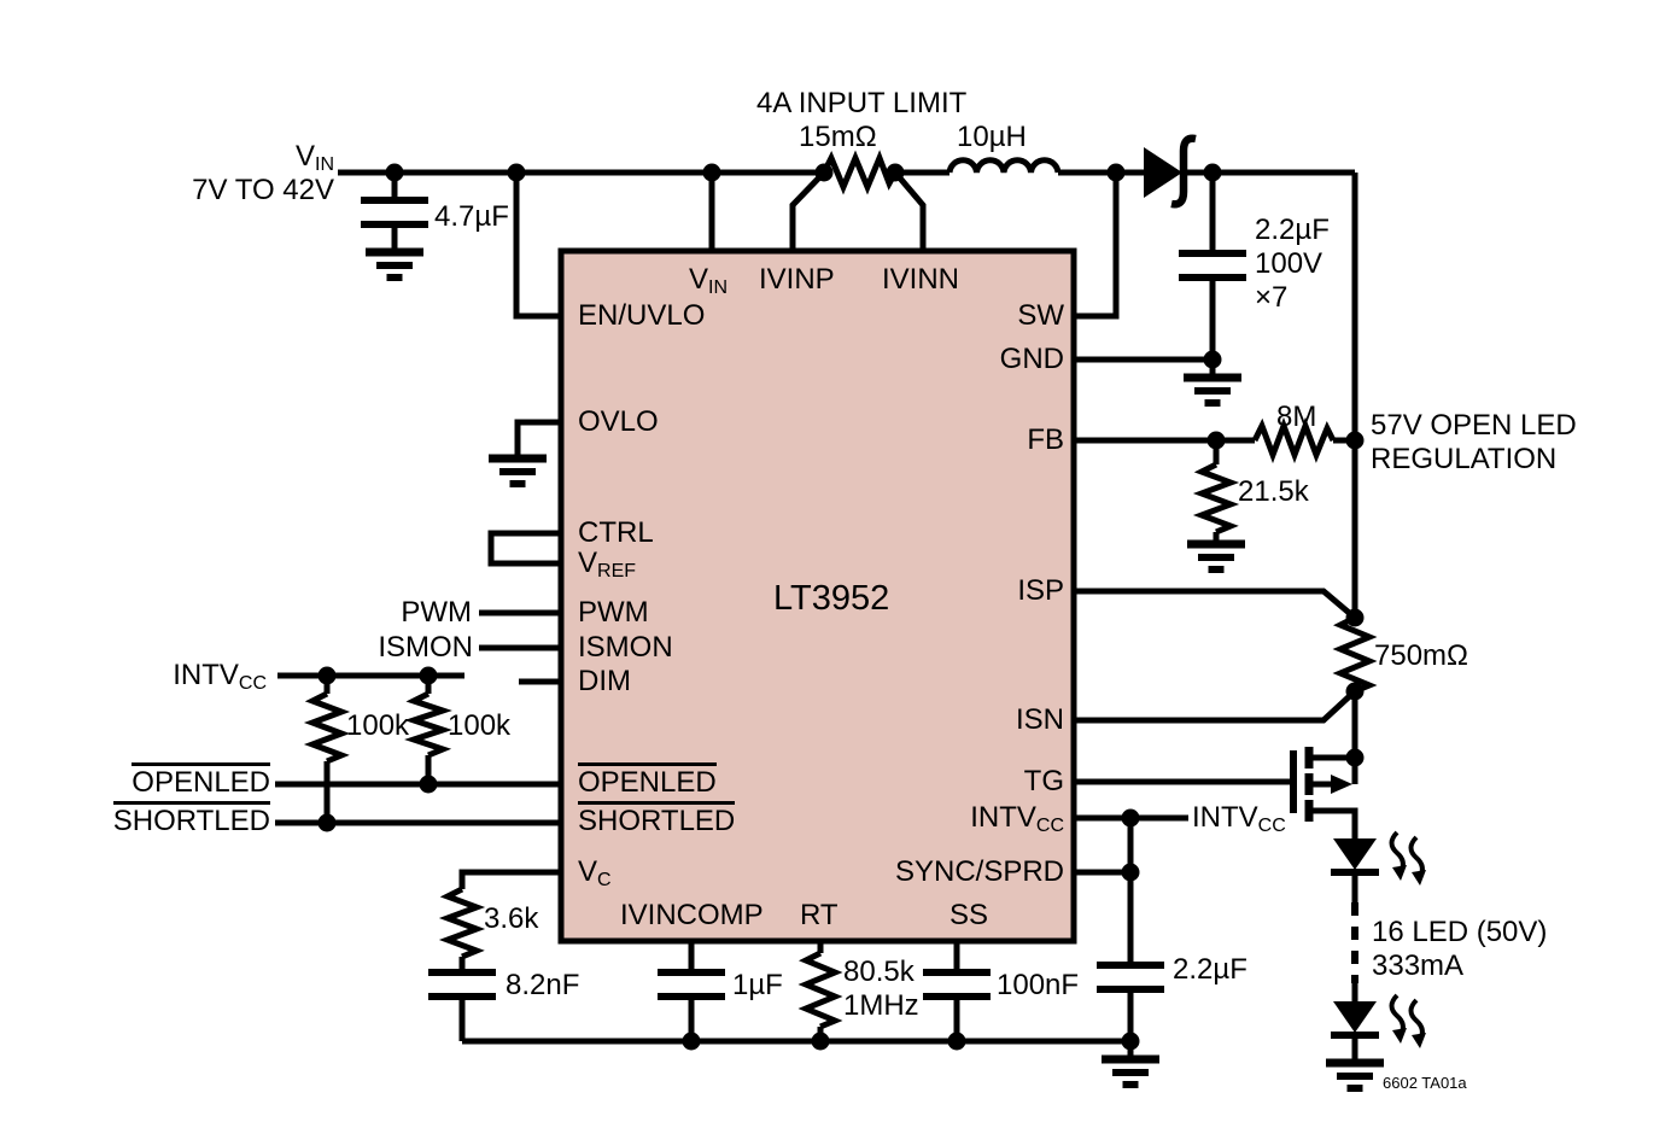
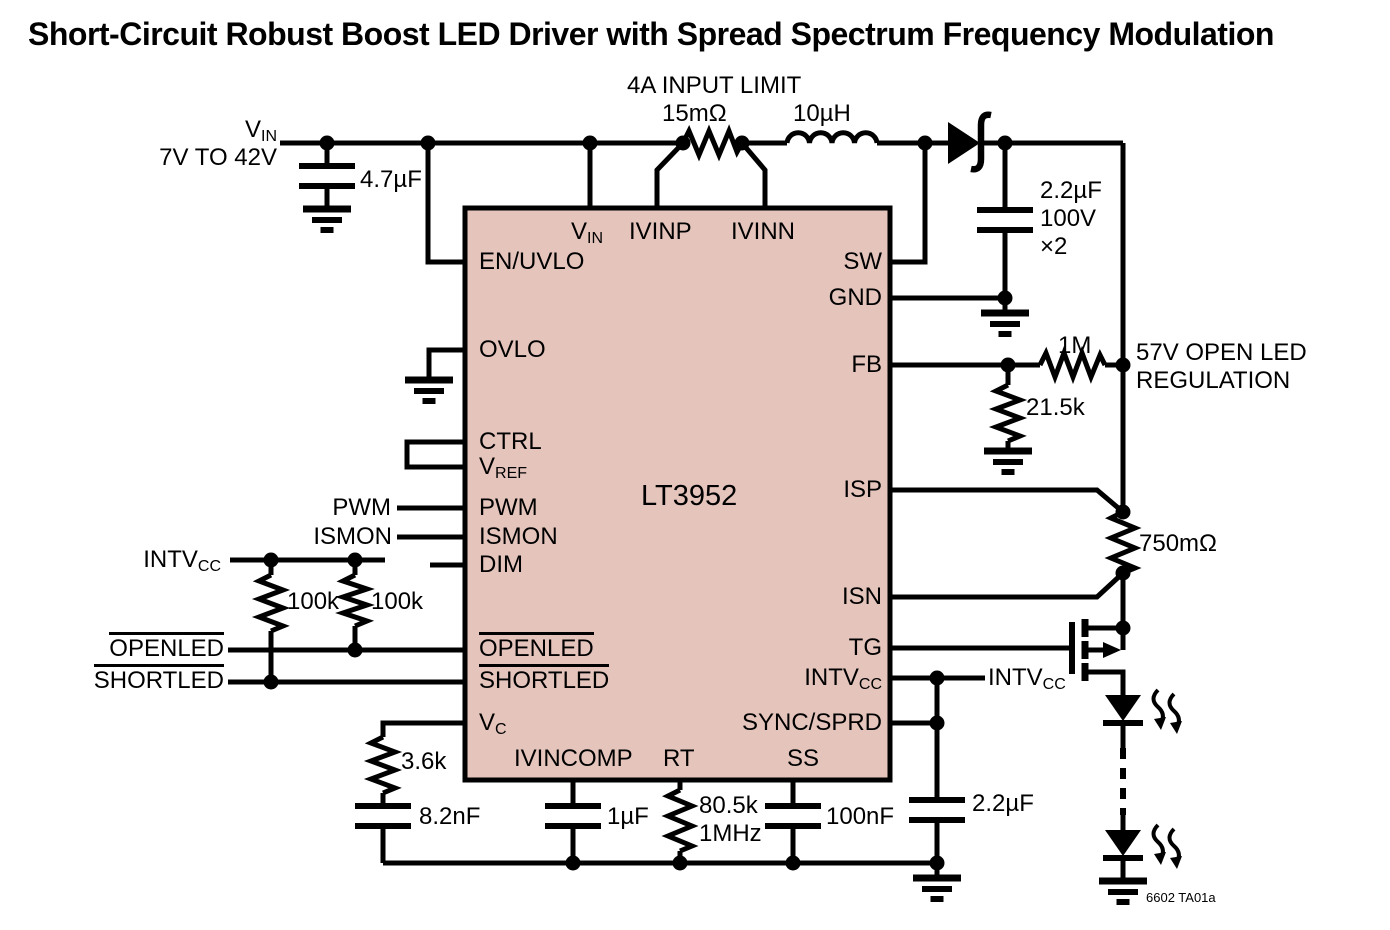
+ Short-Circuit Robust Boost LED Driver with Spread Spectrum Frequency Modulation
  VIN
  7V TO 42V
  4.7µF
  4A INPUT LIMIT
  15mΩ
  10µH
  2.2µF
  100V
- ×7
+ ×2
- 8M
+ 1M
  57V OPEN LED
  REGULATION
  21.5k
  750mΩ
- 16 LED (50V)
- 333mA
  6602 TA01a
  INTVCC
  INTVCC
  100k
  100k
  PWM
  ISMON
  OPENLED
  SHORTLED
  3.6k
  8.2nF
  1µF
  80.5k
  1MHz
  100nF
  2.2µF
  EN/UVLO
  OVLO
  CTRL
  VREF
  PWM
  ISMON
  DIM
  OPENLED
  SHORTLED
  VC
  VIN
  IVINP
  IVINN
  SW
  GND
  FB
  ISP
  ISN
  TG
  INTVCC
  SYNC/SPRD
  IVINCOMP
  RT
  SS
  LT3952
